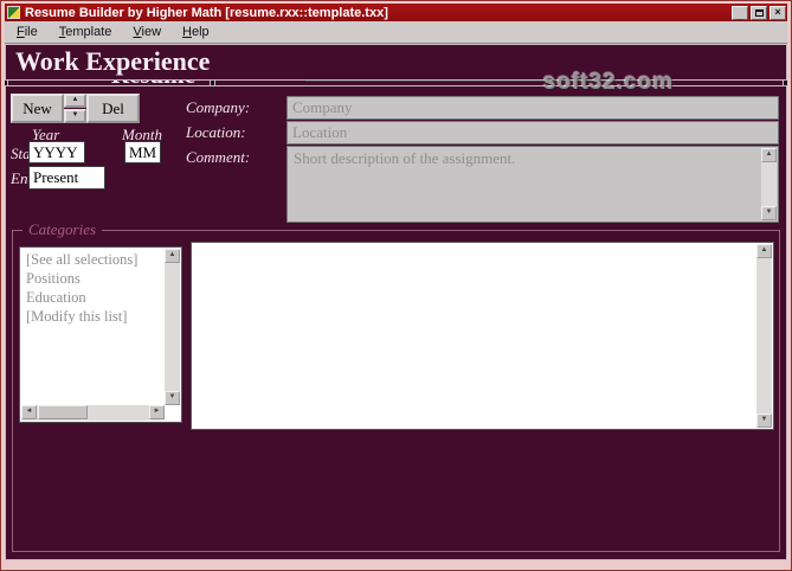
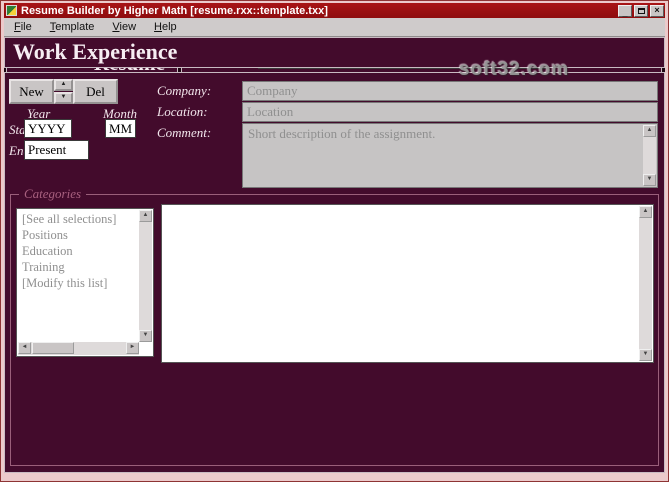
  Resume Builder by Higher Math [resume.rxx::template.txx]
  _
  ×
  File
  Template
  View
  Help
  Work Experience
  New
  Del
  Year
  Month
  YYYY
  MM
  Present
  Company:
  Company
  Location:
  Location
  Comment:
  Short description of the assignment.
  Categories
  [See all selections]
  Positions
  Education
+ Training
  [Modify this list]
  soft32.com
